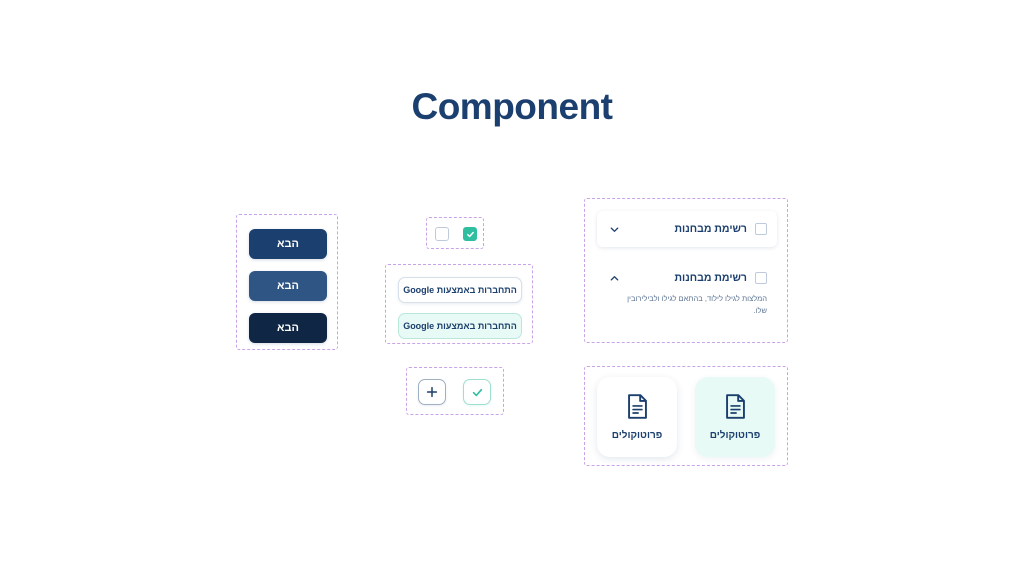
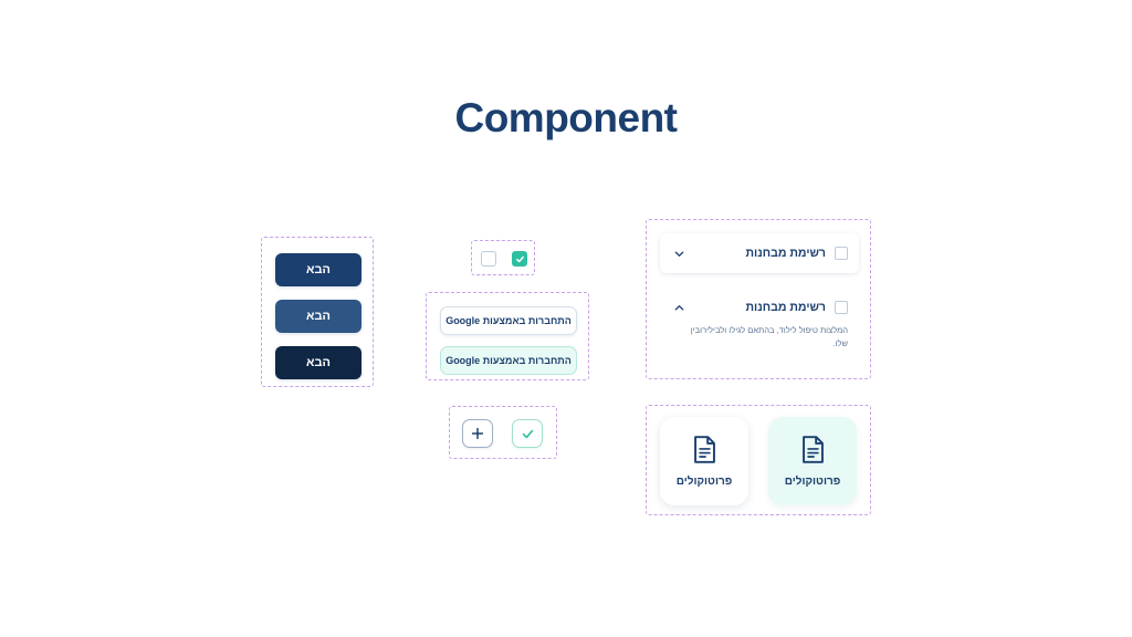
  Component
  הבא
  הבא
  הבא
  התחברות באמצעות Google
  התחברות באמצעות Google
  רשימת מבחנות
  רשימת מבחנות
- המלצות לגילו לילוד, בהתאם לגילו ולבילירובין שלו.
+ המלצות טיפול לילוד, בהתאם לגילו ולבילירובין שלו.
  פרוטוקולים
  פרוטוקולים
